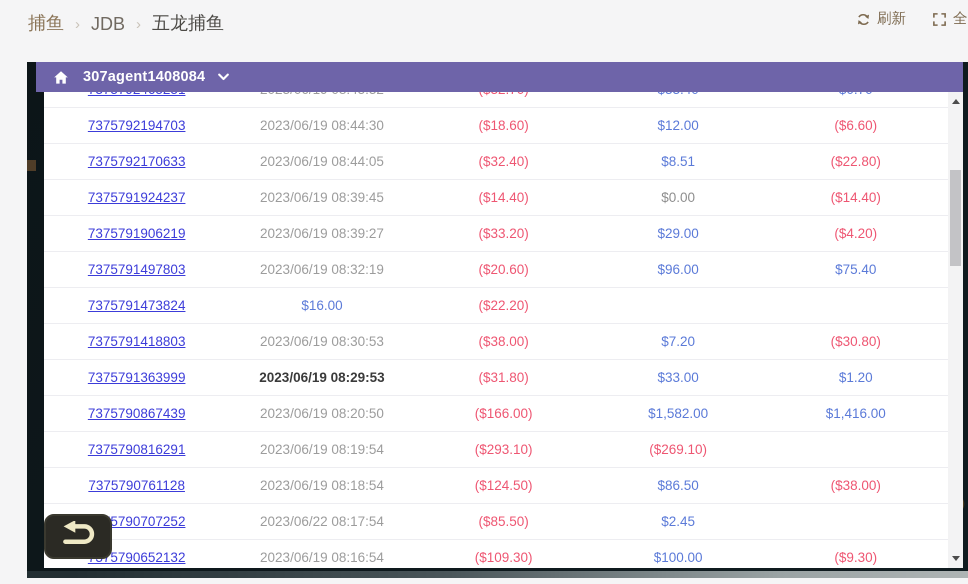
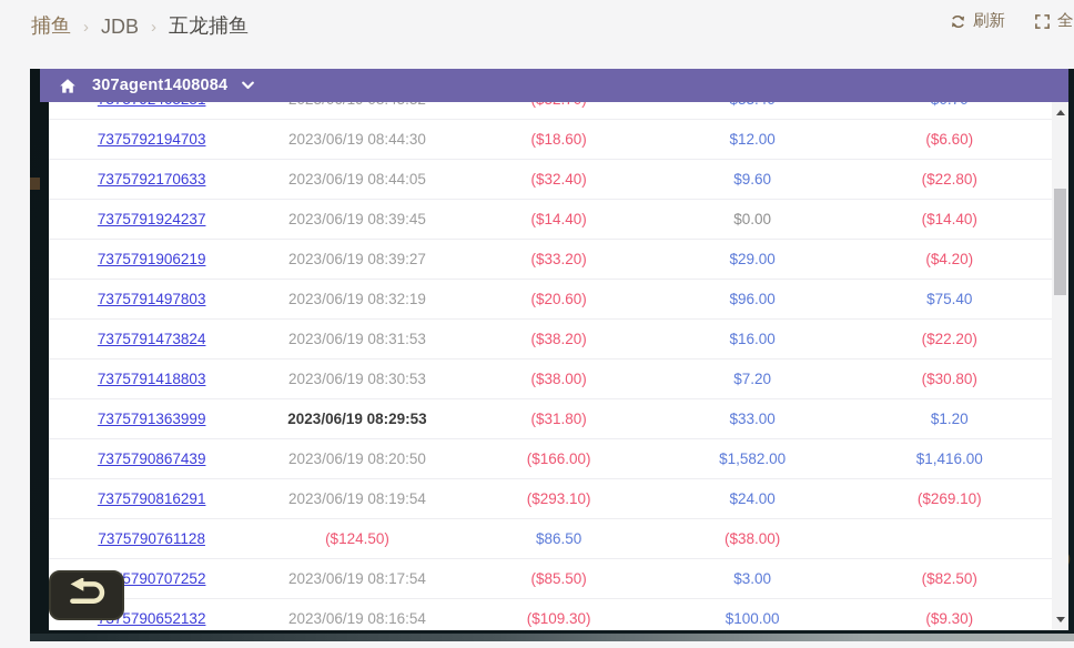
  捕鱼
  ›
  JDB
  ›
  五龙捕鱼
  刷新
  307agent1408084
  7375792194703
  2023/06/19 08:44:30
  ($18.60)
  $12.00
  ($6.60)
  7375792170633
  2023/06/19 08:44:05
  ($32.40)
- $8.51
+ $9.60
  ($22.80)
  7375791924237
  2023/06/19 08:39:45
  ($14.40)
  $0.00
  ($14.40)
  7375791906219
  2023/06/19 08:39:27
  ($33.20)
  $29.00
  ($4.20)
  7375791497803
  2023/06/19 08:32:19
  ($20.60)
  $96.00
  $75.40
  7375791473824
+ 2023/06/19 08:31:53
+ ($38.20)
  $16.00
  ($22.20)
  7375791418803
  2023/06/19 08:30:53
  ($38.00)
  $7.20
  ($30.80)
  7375791363999
  2023/06/19 08:29:53
  ($31.80)
  $33.00
  $1.20
  7375790867439
  2023/06/19 08:20:50
  ($166.00)
  $1,582.00
  $1,416.00
  7375790816291
  2023/06/19 08:19:54
  ($293.10)
+ $24.00
  ($269.10)
  7375790761128
- 2023/06/19 08:18:54
  ($124.50)
  $86.50
  ($38.00)
  5790707252
- 2023/06/22 08:17:54
+ 2023/06/19 08:17:54
  ($85.50)
- $2.45
+ $3.00
+ ($82.50)
  5790652132
  2023/06/19 08:16:54
  ($109.30)
  $100.00
  ($9.30)
